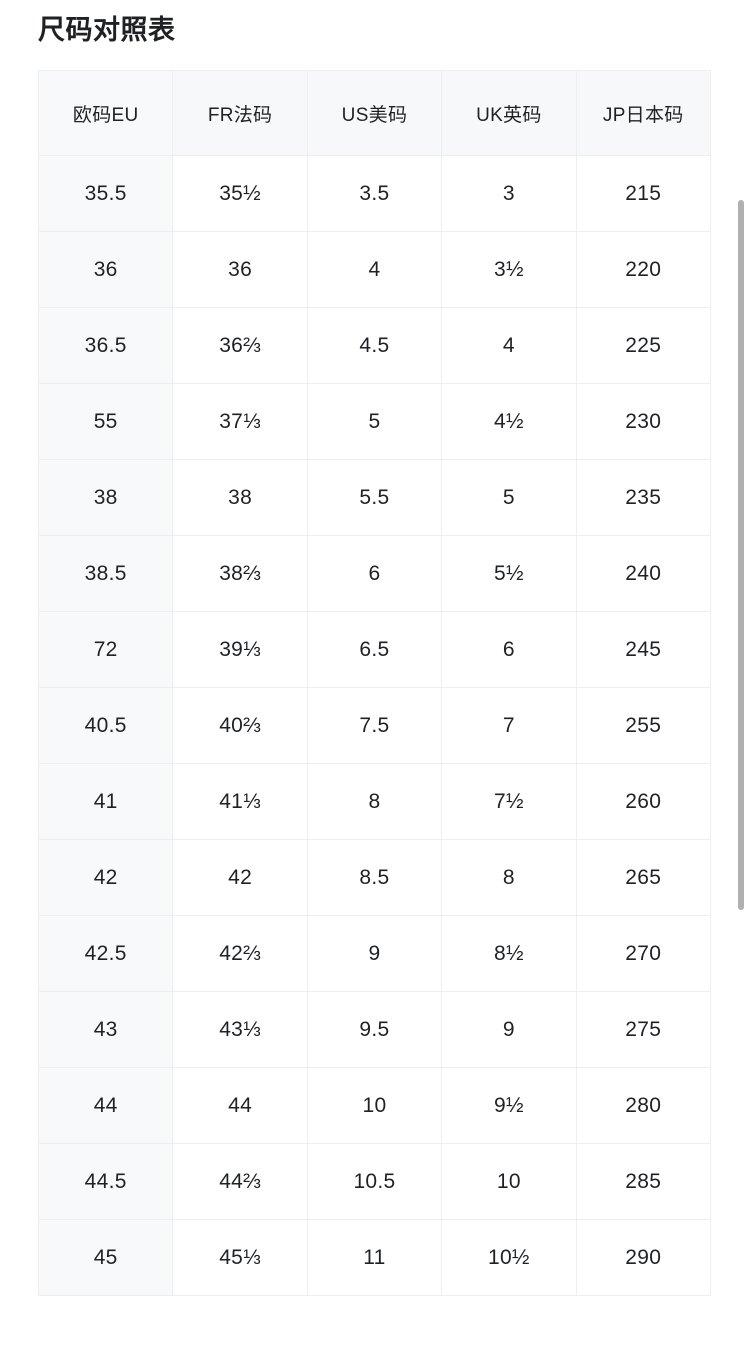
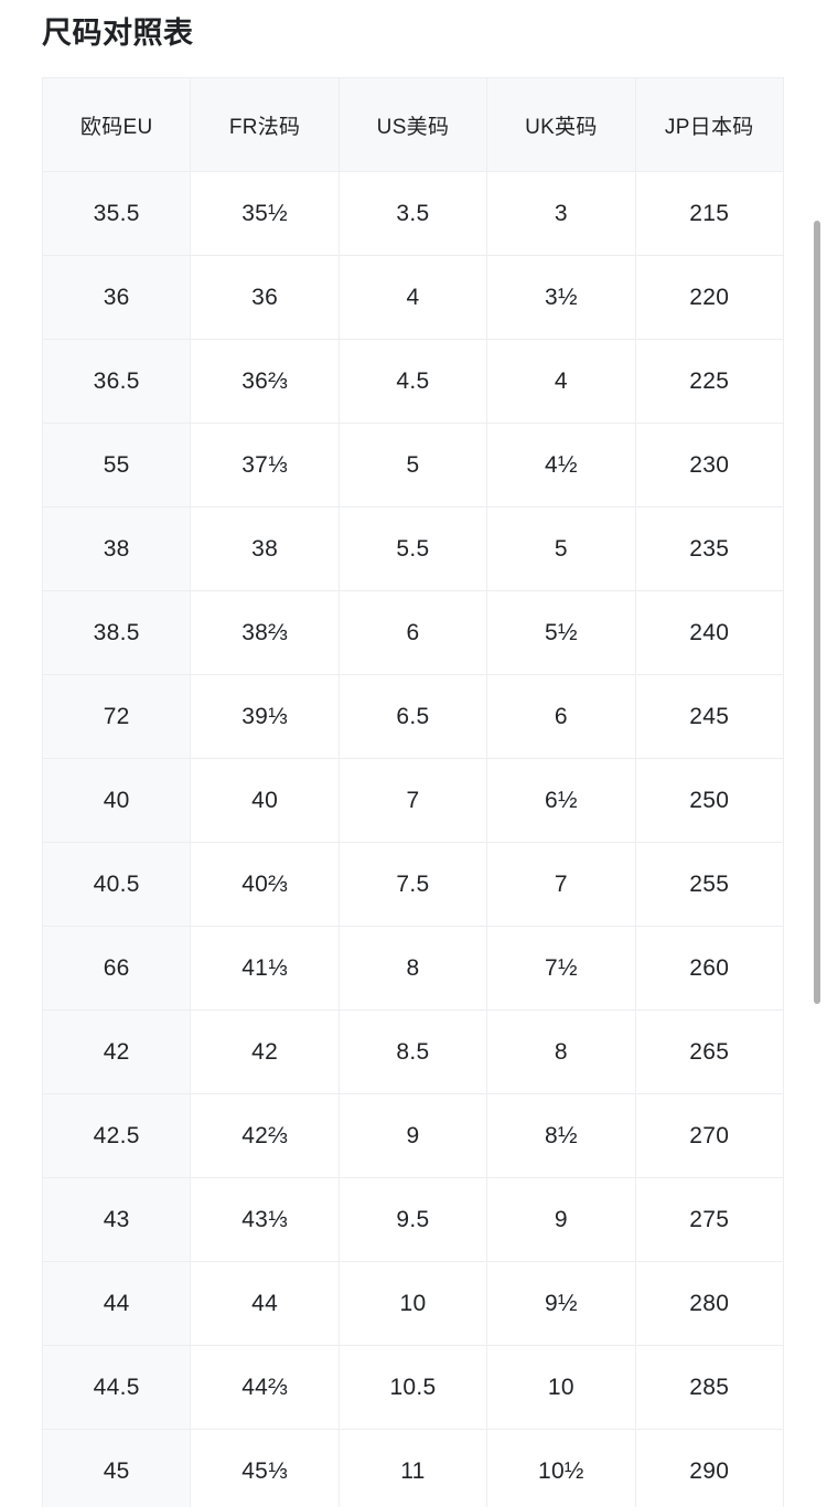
  尺码对照表
  欧码EU	FR法码	US美码	UK英码	JP日本码
  35.5	35½	3.5	3	215
  36	36	4	3½	220
  36.5	36⅔	4.5	4	225
  55	37⅓	5	4½	230
  38	38	5.5	5	235
  38.5	38⅔	6	5½	240
  72	39⅓	6.5	6	245
+ 40	40	7	6½	250
  40.5	40⅔	7.5	7	255
- 41	41⅓	8	7½	260
+ 66	41⅓	8	7½	260
  42	42	8.5	8	265
  42.5	42⅔	9	8½	270
  43	43⅓	9.5	9	275
  44	44	10	9½	280
  44.5	44⅔	10.5	10	285
  45	45⅓	11	10½	290
